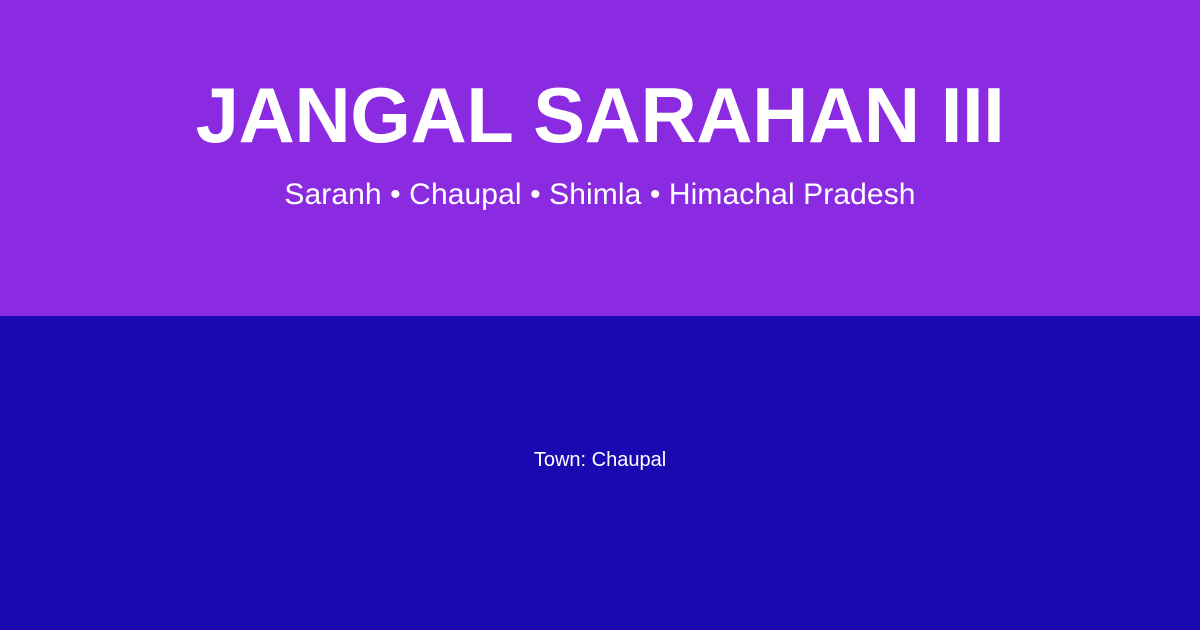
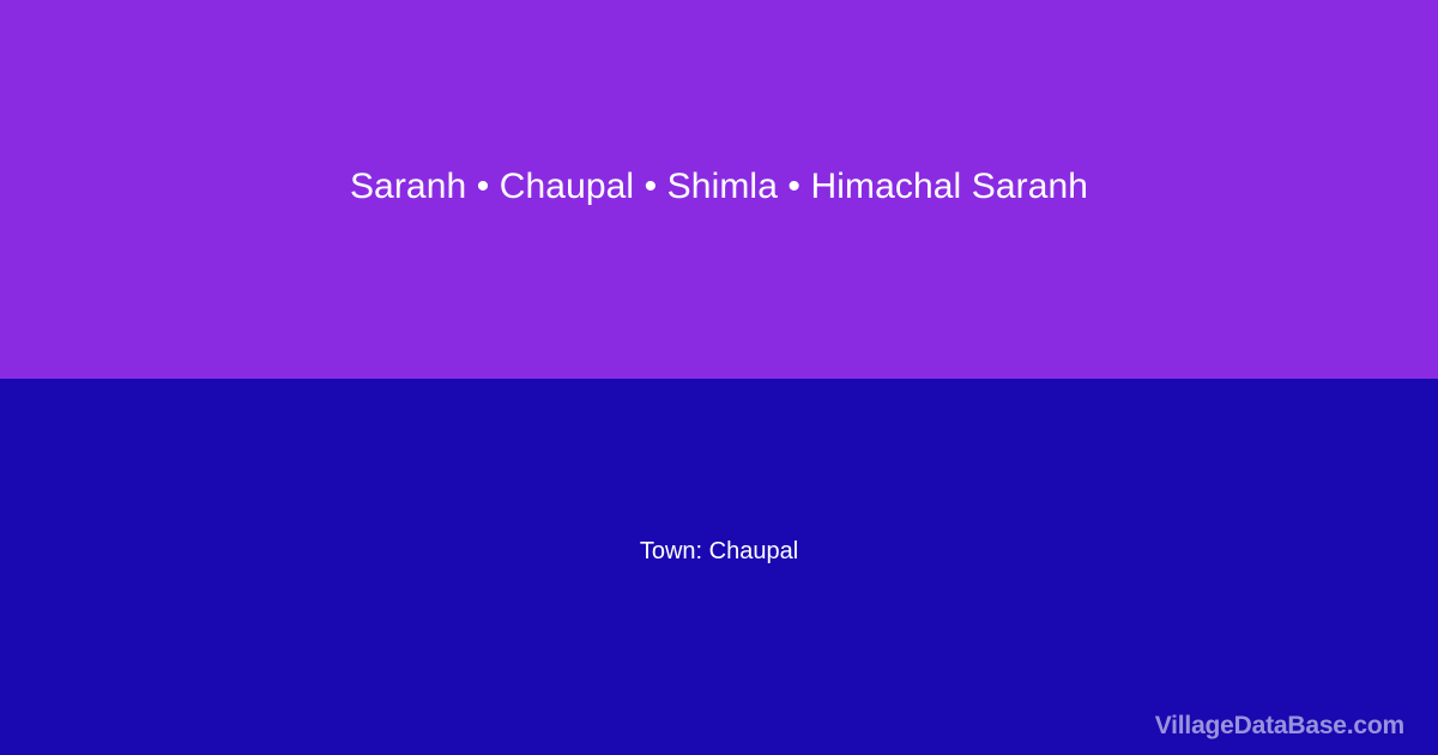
- JANGAL SARAHAN III
- Saranh • Chaupal • Shimla • Himachal Pradesh
+ Saranh • Chaupal • Shimla • Himachal Saranh
  Town: Chaupal
+ VillageDataBase.com
